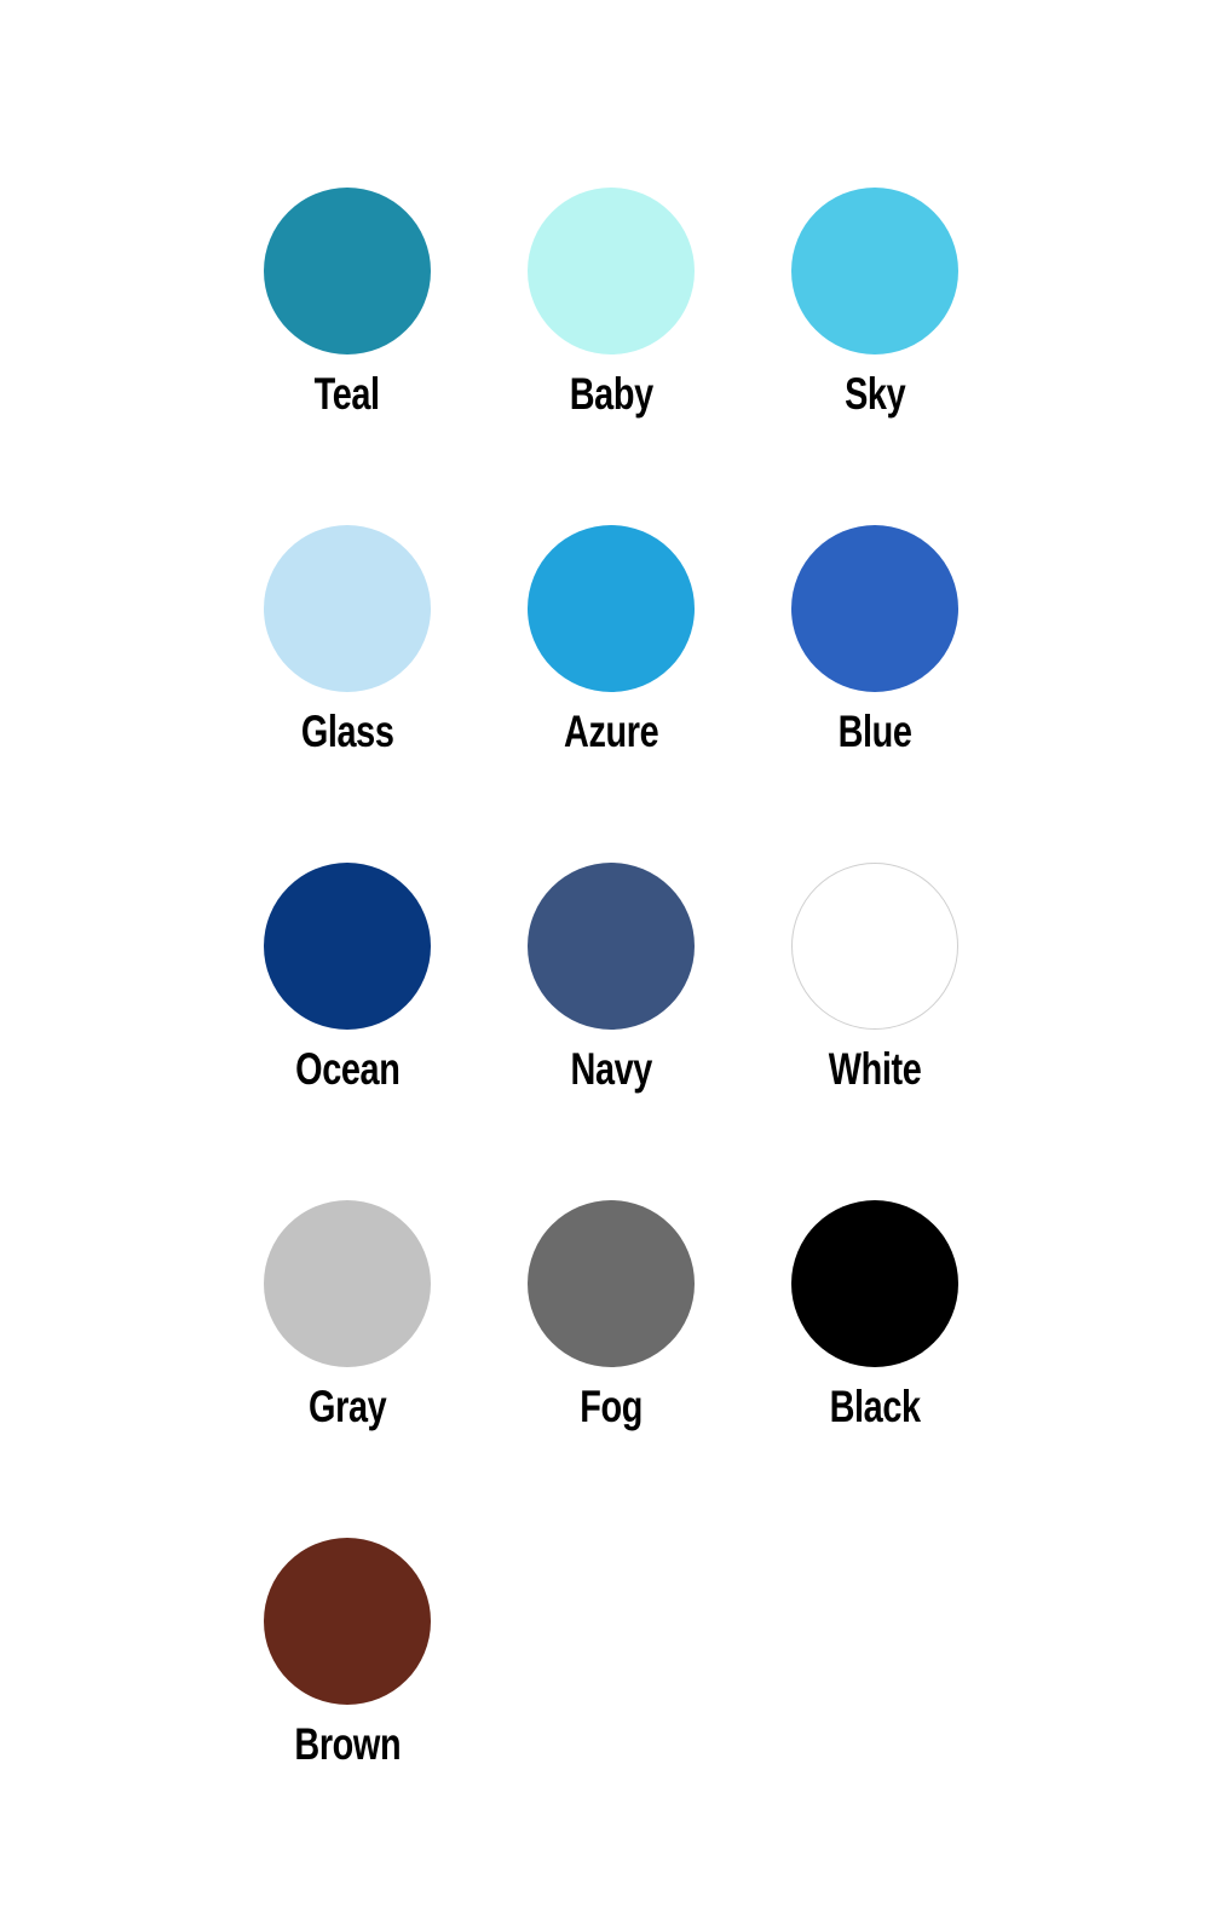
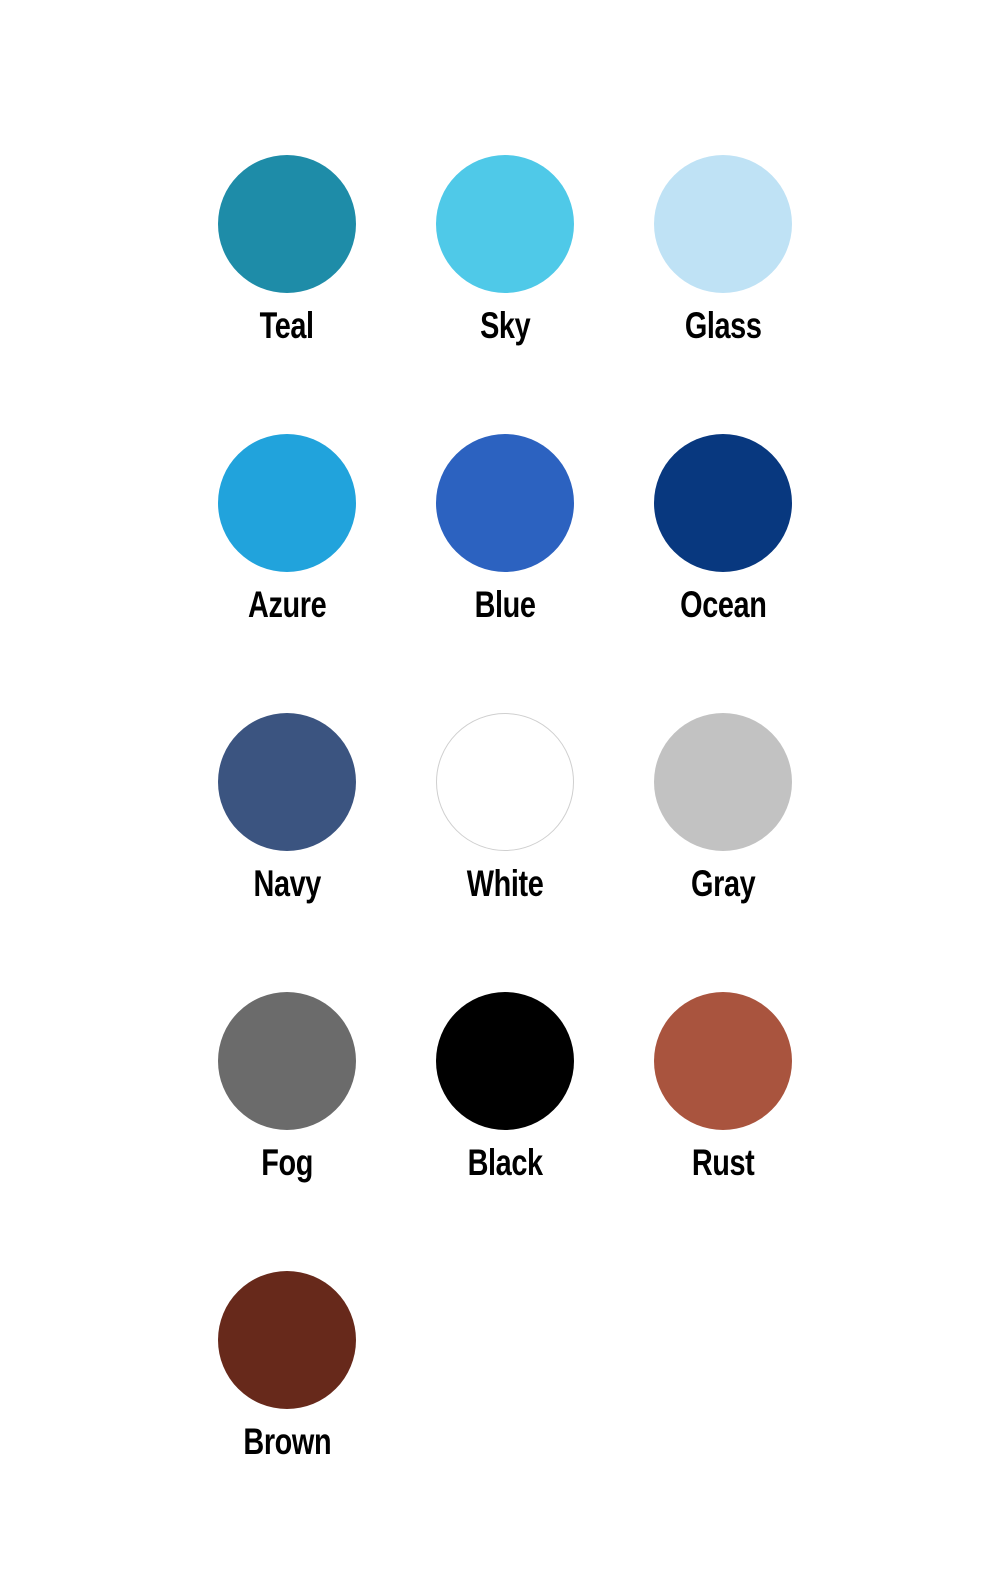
  Teal
- Baby
  Sky
  Glass
  Azure
  Blue
  Ocean
  Navy
  White
  Gray
  Fog
  Black
+ Rust
  Brown
